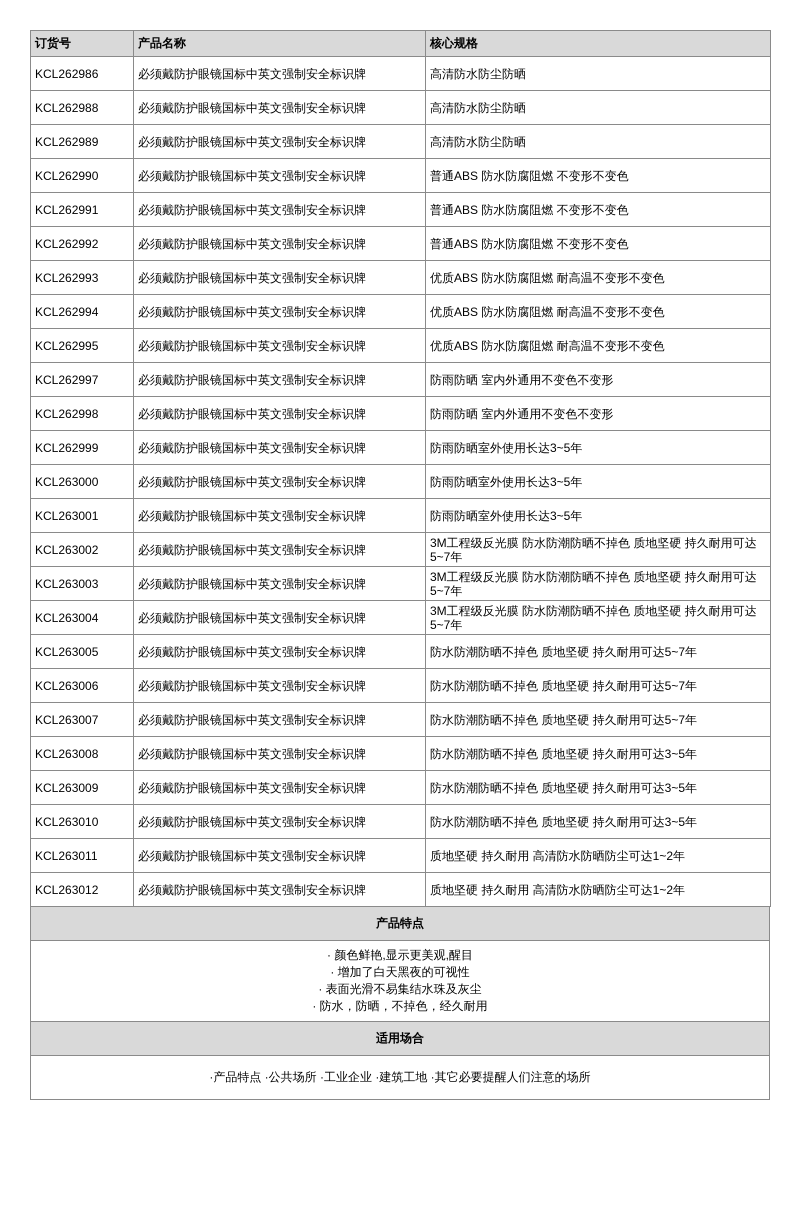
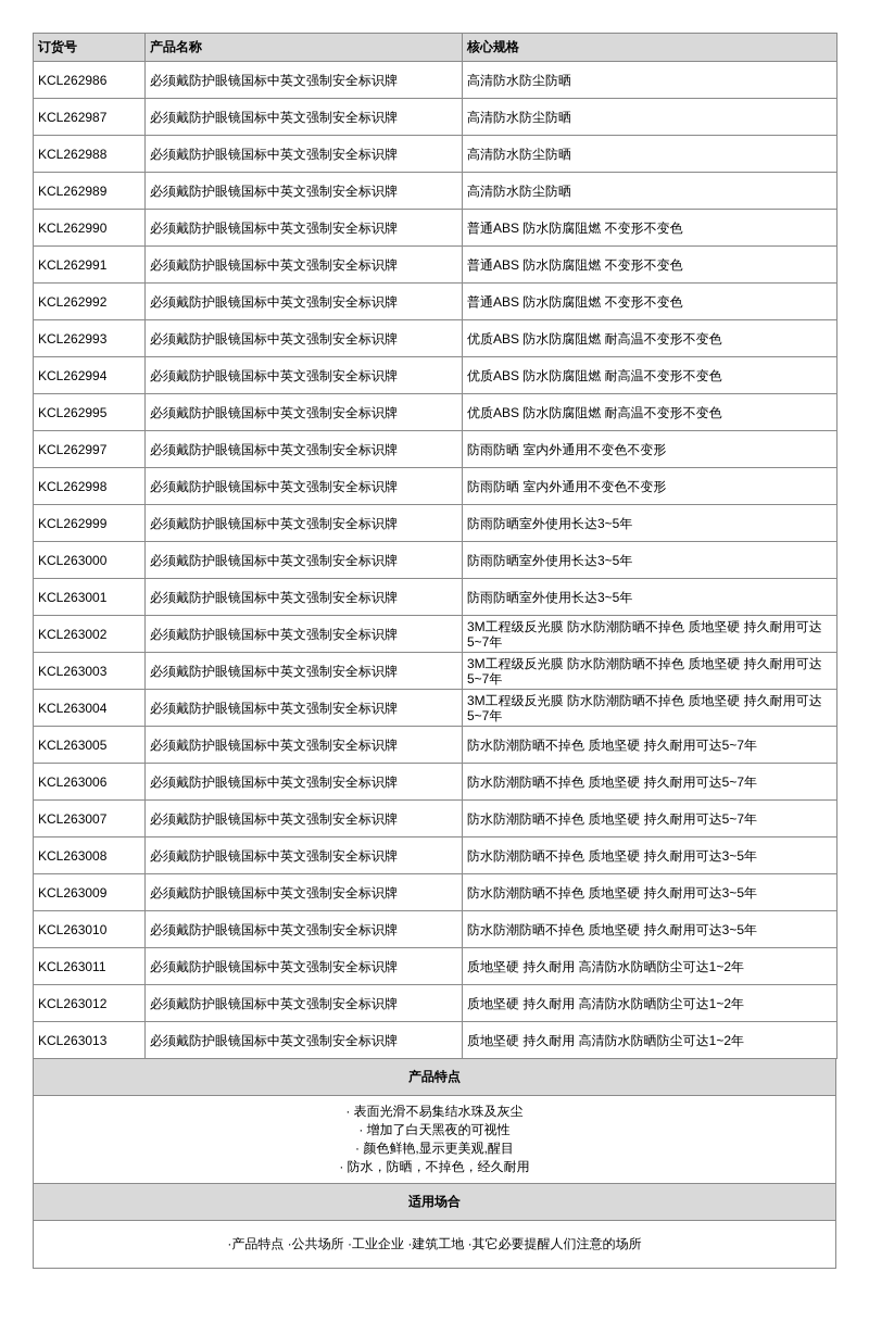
  订货号	产品名称	核心规格
  KCL262986	必须戴防护眼镜国标中英文强制安全标识牌	高清防水防尘防晒
+ KCL262987	必须戴防护眼镜国标中英文强制安全标识牌	高清防水防尘防晒
  KCL262988	必须戴防护眼镜国标中英文强制安全标识牌	高清防水防尘防晒
  KCL262989	必须戴防护眼镜国标中英文强制安全标识牌	高清防水防尘防晒
  KCL262990	必须戴防护眼镜国标中英文强制安全标识牌	普通ABS 防水防腐阻燃 不变形不变色
  KCL262991	必须戴防护眼镜国标中英文强制安全标识牌	普通ABS 防水防腐阻燃 不变形不变色
  KCL262992	必须戴防护眼镜国标中英文强制安全标识牌	普通ABS 防水防腐阻燃 不变形不变色
  KCL262993	必须戴防护眼镜国标中英文强制安全标识牌	优质ABS 防水防腐阻燃 耐高温不变形不变色
  KCL262994	必须戴防护眼镜国标中英文强制安全标识牌	优质ABS 防水防腐阻燃 耐高温不变形不变色
  KCL262995	必须戴防护眼镜国标中英文强制安全标识牌	优质ABS 防水防腐阻燃 耐高温不变形不变色
  KCL262997	必须戴防护眼镜国标中英文强制安全标识牌	防雨防晒 室内外通用不变色不变形
  KCL262998	必须戴防护眼镜国标中英文强制安全标识牌	防雨防晒 室内外通用不变色不变形
  KCL262999	必须戴防护眼镜国标中英文强制安全标识牌	防雨防晒室外使用长达3~5年
  KCL263000	必须戴防护眼镜国标中英文强制安全标识牌	防雨防晒室外使用长达3~5年
  KCL263001	必须戴防护眼镜国标中英文强制安全标识牌	防雨防晒室外使用长达3~5年
  KCL263002	必须戴防护眼镜国标中英文强制安全标识牌	3M工程级反光膜 防水防潮防晒不掉色 质地坚硬 持久耐用可达5~7年
  KCL263003	必须戴防护眼镜国标中英文强制安全标识牌	3M工程级反光膜 防水防潮防晒不掉色 质地坚硬 持久耐用可达5~7年
  KCL263004	必须戴防护眼镜国标中英文强制安全标识牌	3M工程级反光膜 防水防潮防晒不掉色 质地坚硬 持久耐用可达5~7年
  KCL263005	必须戴防护眼镜国标中英文强制安全标识牌	防水防潮防晒不掉色 质地坚硬 持久耐用可达5~7年
  KCL263006	必须戴防护眼镜国标中英文强制安全标识牌	防水防潮防晒不掉色 质地坚硬 持久耐用可达5~7年
  KCL263007	必须戴防护眼镜国标中英文强制安全标识牌	防水防潮防晒不掉色 质地坚硬 持久耐用可达5~7年
  KCL263008	必须戴防护眼镜国标中英文强制安全标识牌	防水防潮防晒不掉色 质地坚硬 持久耐用可达3~5年
  KCL263009	必须戴防护眼镜国标中英文强制安全标识牌	防水防潮防晒不掉色 质地坚硬 持久耐用可达3~5年
  KCL263010	必须戴防护眼镜国标中英文强制安全标识牌	防水防潮防晒不掉色 质地坚硬 持久耐用可达3~5年
  KCL263011	必须戴防护眼镜国标中英文强制安全标识牌	质地坚硬 持久耐用 高清防水防晒防尘可达1~2年
  KCL263012	必须戴防护眼镜国标中英文强制安全标识牌	质地坚硬 持久耐用 高清防水防晒防尘可达1~2年
+ KCL263013	必须戴防护眼镜国标中英文强制安全标识牌	质地坚硬 持久耐用 高清防水防晒防尘可达1~2年
  产品特点
- · 颜色鲜艳,显示更美观,醒目
+ · 表面光滑不易集结水珠及灰尘
  · 增加了白天黑夜的可视性
- · 表面光滑不易集结水珠及灰尘
+ · 颜色鲜艳,显示更美观,醒目
  · 防水，防晒，不掉色，经久耐用
  适用场合
  ·产品特点 ·公共场所 ·工业企业 ·建筑工地 ·其它必要提醒人们注意的场所
